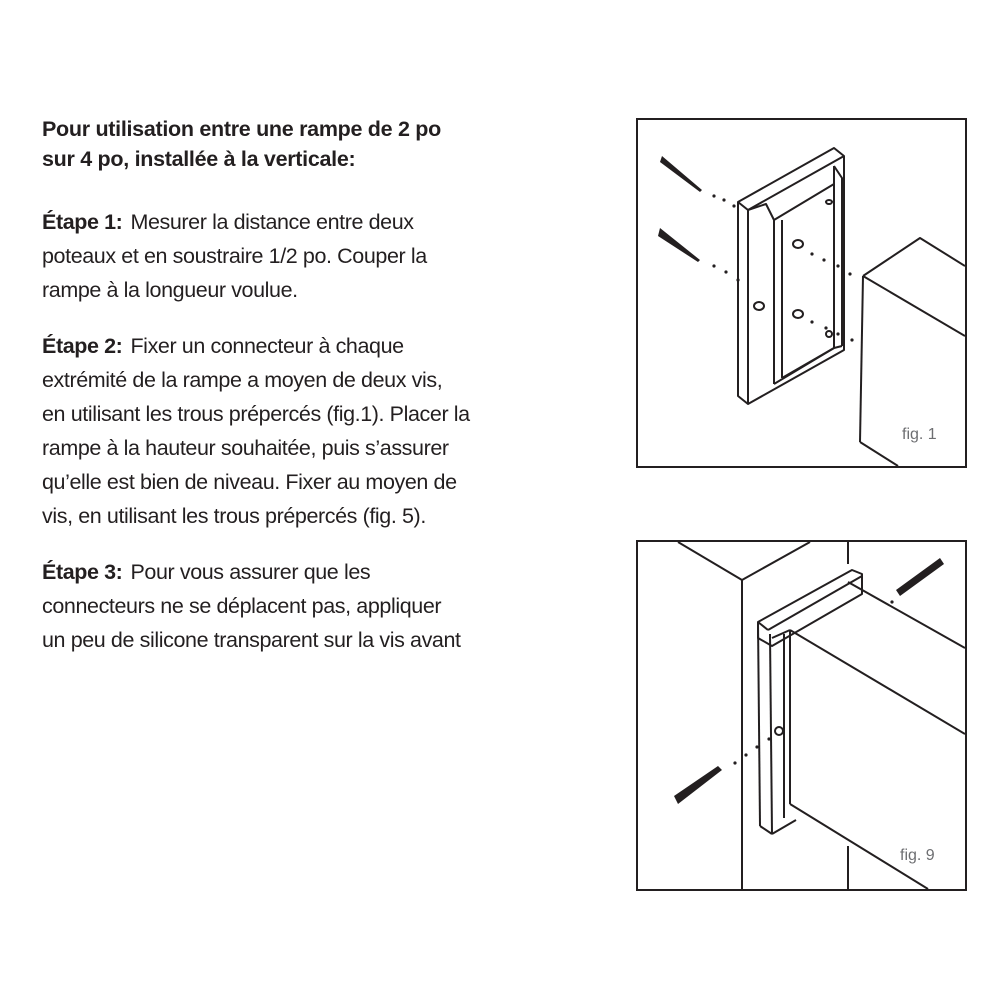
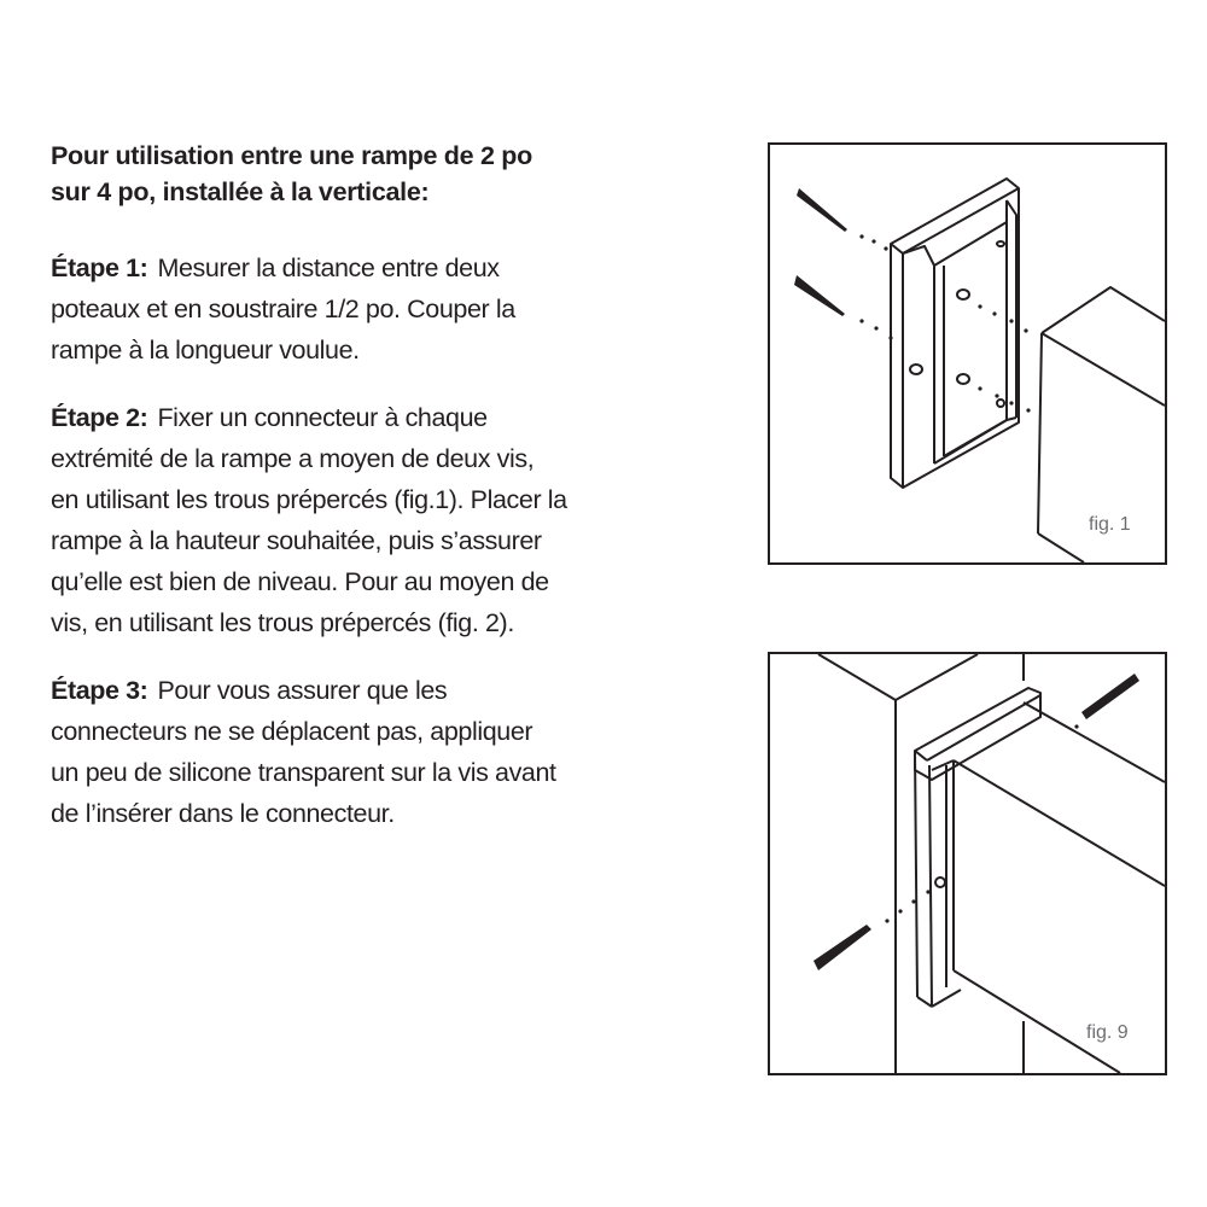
  Pour utilisation entre une rampe de 2 po
  sur 4 po, installée à la verticale:
  Étape 1: Mesurer la distance entre deux
  poteaux et en soustraire 1/2 po. Couper la
  rampe à la longueur voulue.
  Étape 2: Fixer un connecteur à chaque
  extrémité de la rampe a moyen de deux vis,
  en utilisant les trous prépercés (fig.1). Placer la
  rampe à la hauteur souhaitée, puis s’assurer
- qu’elle est bien de niveau. Fixer au moyen de
+ qu’elle est bien de niveau. Pour au moyen de
- vis, en utilisant les trous prépercés (fig. 5).
+ vis, en utilisant les trous prépercés (fig. 2).
  Étape 3: Pour vous assurer que les
  connecteurs ne se déplacent pas, appliquer
  un peu de silicone transparent sur la vis avant
+ de l’insérer dans le connecteur.
  fig. 1
  fig. 9
